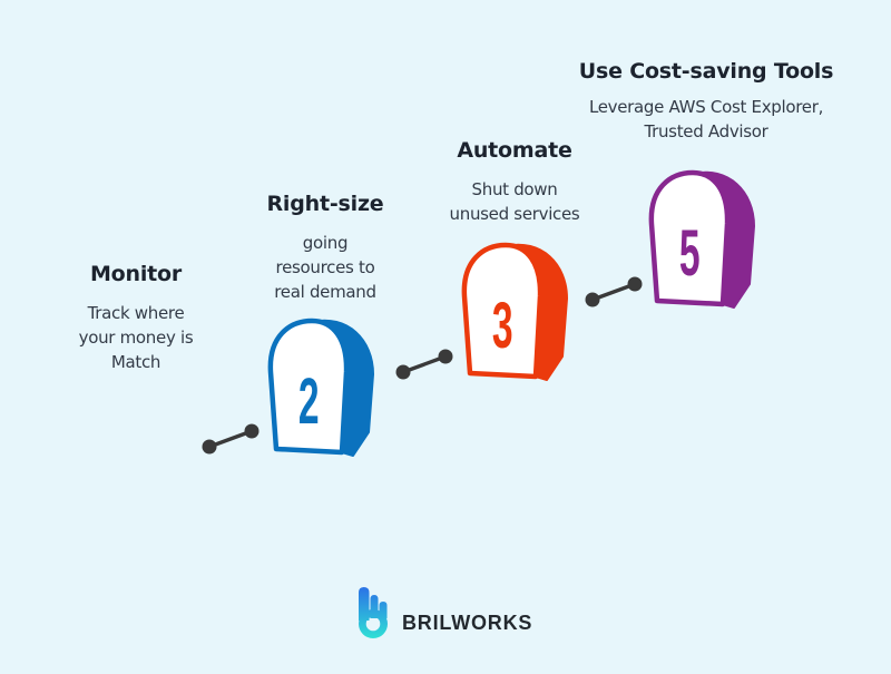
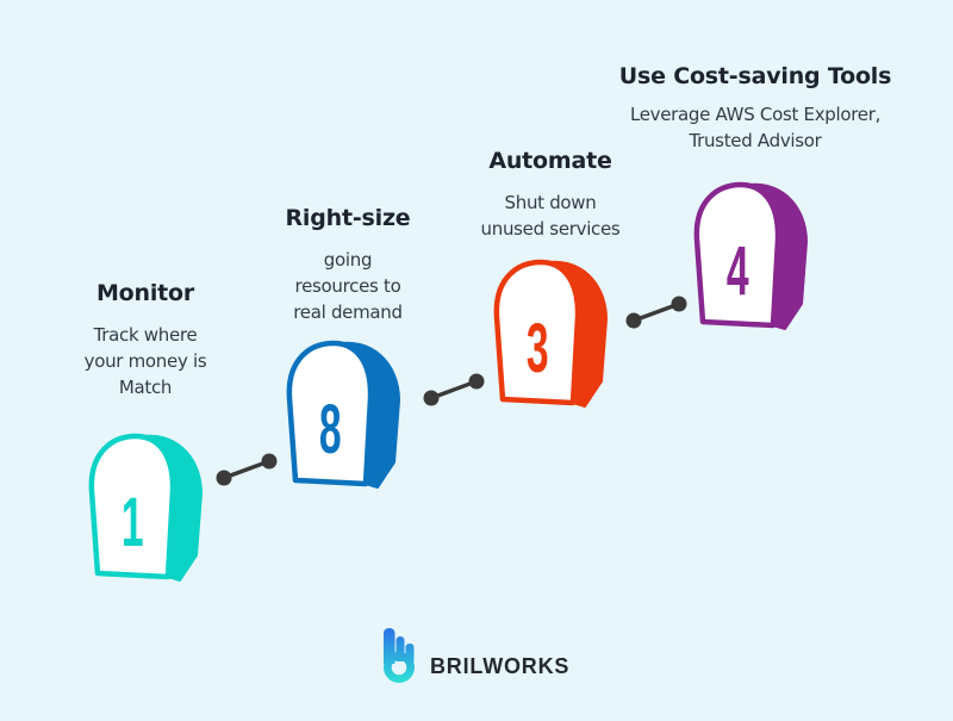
  Monitor
  Track where
  your money is
  Match
  Right-size
  going
  resources to
  real demand
  Automate
  Shut down
  unused services
  Use Cost-saving Tools
  Leverage AWS Cost Explorer,
  Trusted Advisor
+ 1
- 2
+ 8
  3
- 5
+ 4
  BRILWORKS
